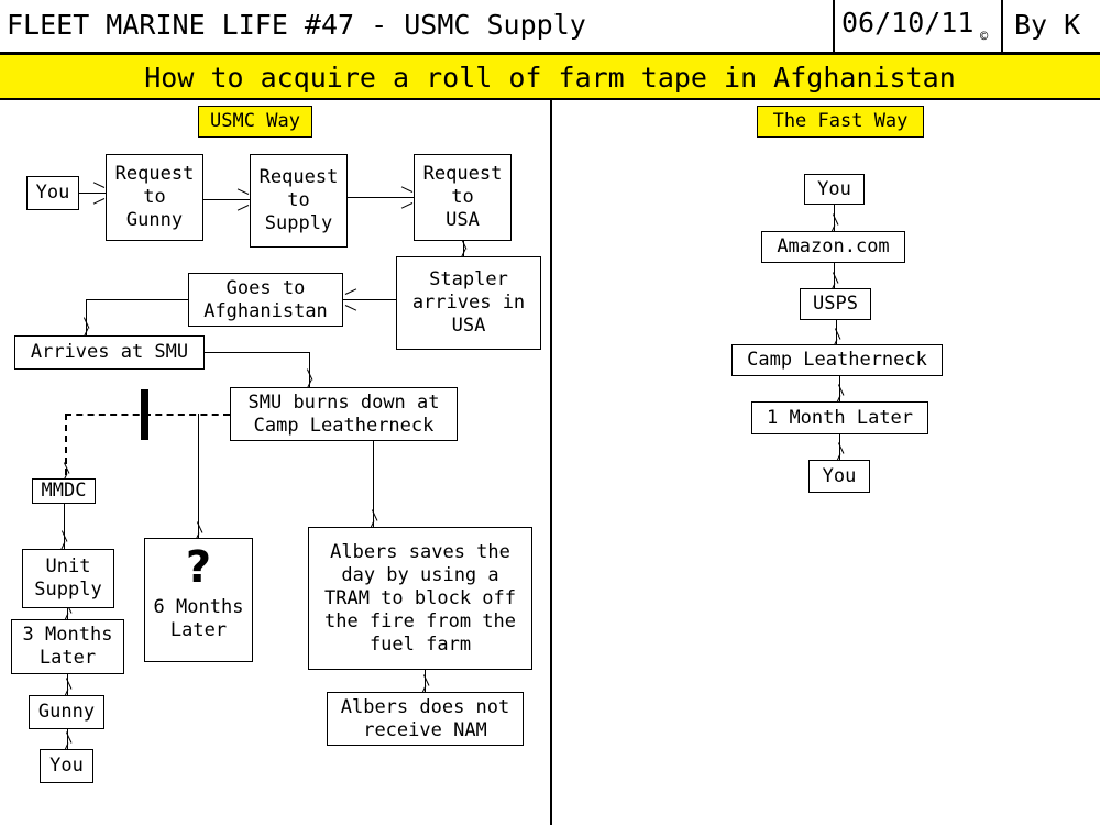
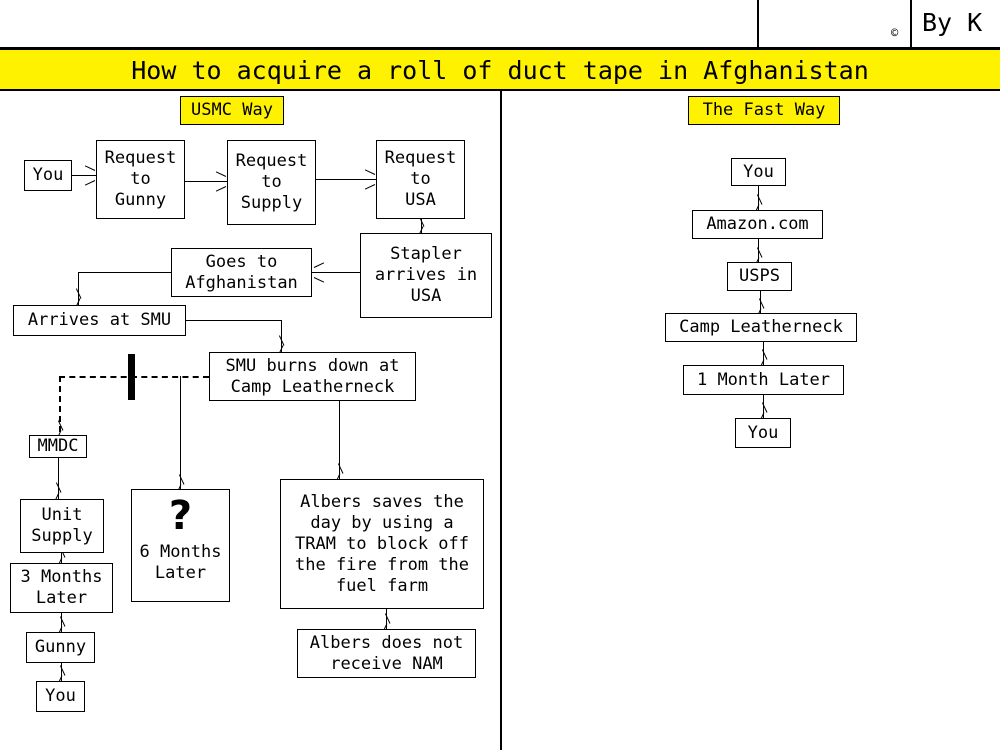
- FLEET MARINE LIFE #47 - USMC Supply
- 06/10/11
  ©
  By K
- How to acquire a roll of farm tape in Afghanistan
+ How to acquire a roll of duct tape in Afghanistan
  USMC Way
  The Fast Way
  You
  Request
  to
  Gunny
  Request
  to
  Supply
  Request
  to
  USA
  Stapler
  arrives in
  USA
  Goes to
  Afghanistan
  Arrives at SMU
  SMU burns down at
  Camp Leatherneck
  MMDC
  Unit
  Supply
  3 Months
  Later
  Gunny
  You
  ?
  6 Months
  Later
  Albers saves the
  day by using a
  TRAM to block off
  the fire from the
  fuel farm
  Albers does not
  receive NAM
  You
  Amazon.com
  USPS
  Camp Leatherneck
  1 Month Later
  You
